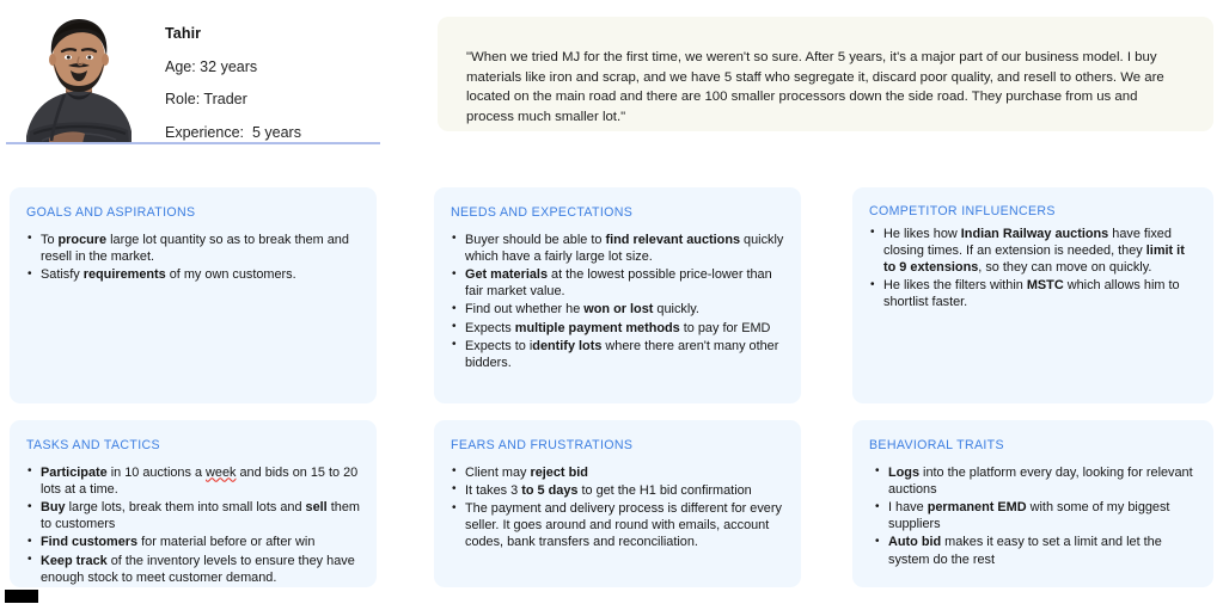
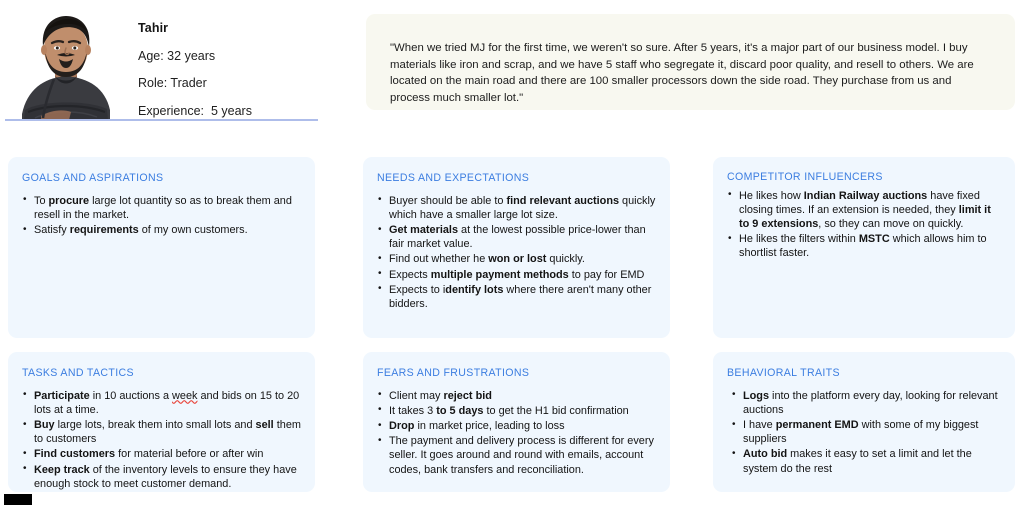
  Tahir
  Age: 32 years
  Role: Trader
  Experience: 5 years
  "When we tried MJ for the first time, we weren't so sure. After 5 years, it's a major part of our business model. I buy materials like iron and scrap, and we have 5 staff who segregate it, discard poor quality, and resell to others. We are located on the main road and there are 100 smaller processors down the side road. They purchase from us and process much smaller lot."
  GOALS AND ASPIRATIONS
  To procure large lot quantity so as to break them and resell in the market.
  Satisfy requirements of my own customers.
  NEEDS AND EXPECTATIONS
- Buyer should be able to find relevant auctions quickly which have a fairly large lot size.
+ Buyer should be able to find relevant auctions quickly which have a smaller large lot size.
  Get materials at the lowest possible price-lower than fair market value.
  Find out whether he won or lost quickly.
  Expects multiple payment methods to pay for EMD
  Expects to identify lots where there aren't many other bidders.
  COMPETITOR INFLUENCERS
  He likes how Indian Railway auctions have fixed closing times. If an extension is needed, they limit it to 9 extensions, so they can move on quickly.
  He likes the filters within MSTC which allows him to shortlist faster.
  TASKS AND TACTICS
  Participate in 10 auctions a week and bids on 15 to 20 lots at a time.
  Buy large lots, break them into small lots and sell them to customers
  Find customers for material before or after win
  Keep track of the inventory levels to ensure they have enough stock to meet customer demand.
  FEARS AND FRUSTRATIONS
  Client may reject bid
  It takes 3 to 5 days to get the H1 bid confirmation
+ Drop in market price, leading to loss
  The payment and delivery process is different for every seller. It goes around and round with emails, account codes, bank transfers and reconciliation.
  BEHAVIORAL TRAITS
  Logs into the platform every day, looking for relevant auctions
  I have permanent EMD with some of my biggest suppliers
  Auto bid makes it easy to set a limit and let the system do the rest
